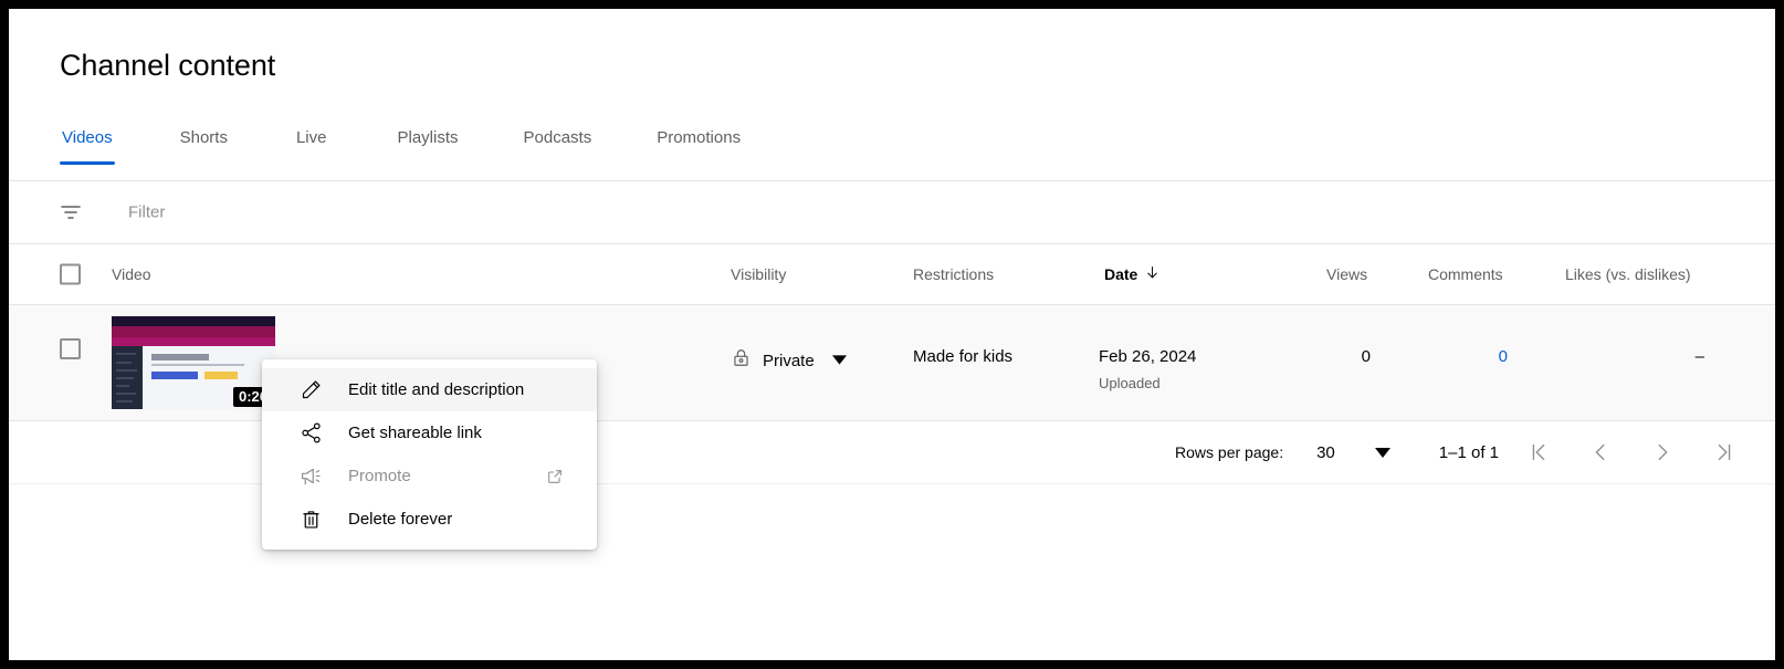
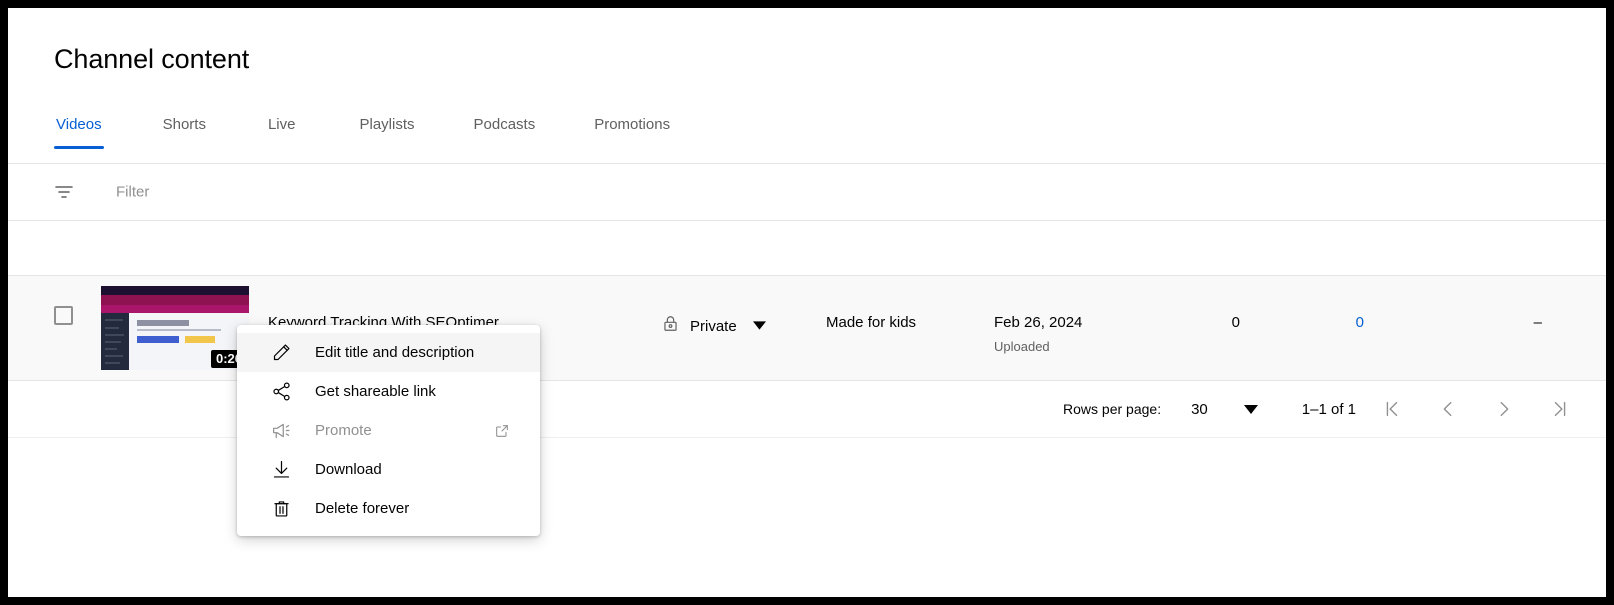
  Channel content
  Videos
  Shorts
  Live
  Playlists
  Podcasts
  Promotions
  Filter
- Video
- Visibility
- Restrictions
- Date
- Views
- Comments
- Likes (vs. dislikes)
  0:2
+ Keyword Tracking With SEOptimer
  Private
  Made for kids
  Feb 26, 2024
  Uploaded
  0
  0
  –
  Rows per page:
  30
  1–1 of 1
  Edit title and description
  Get shareable link
  Promote
+ Download
  Delete forever
